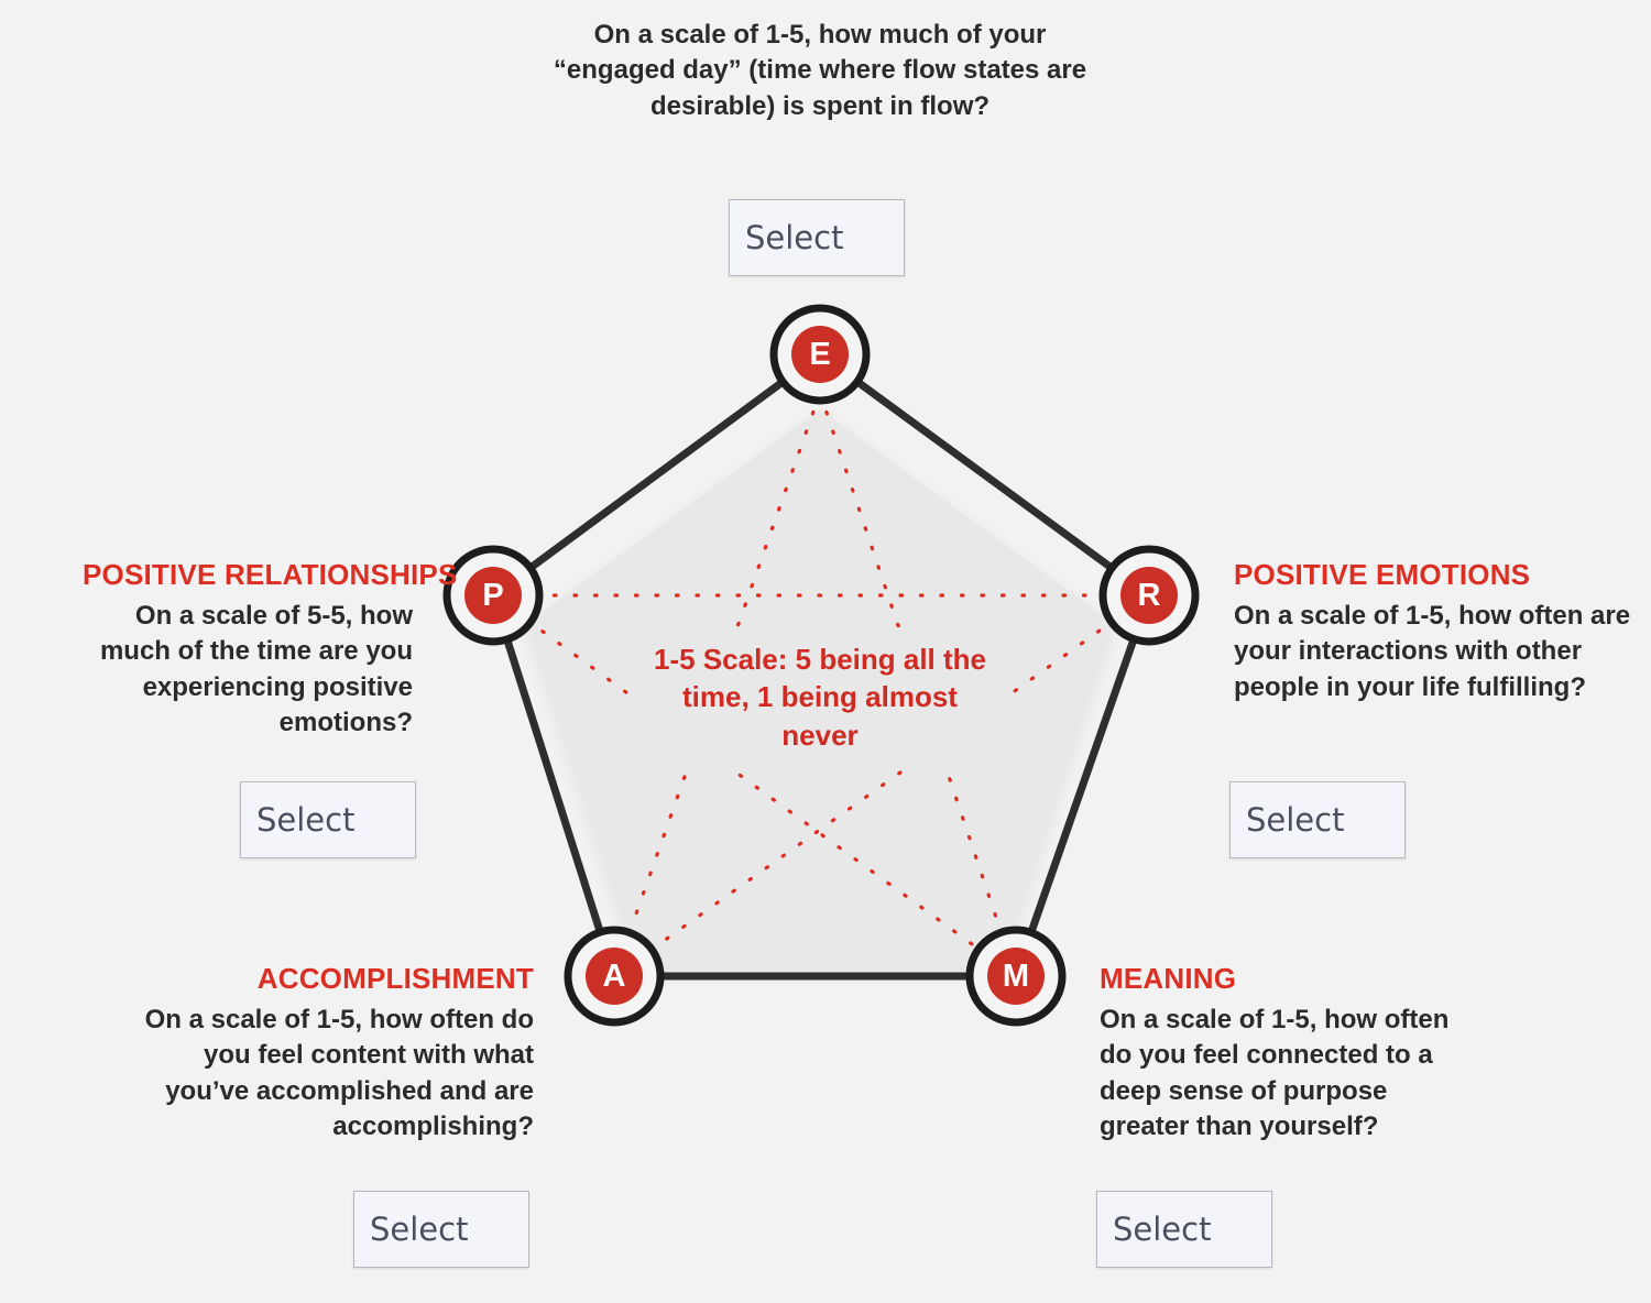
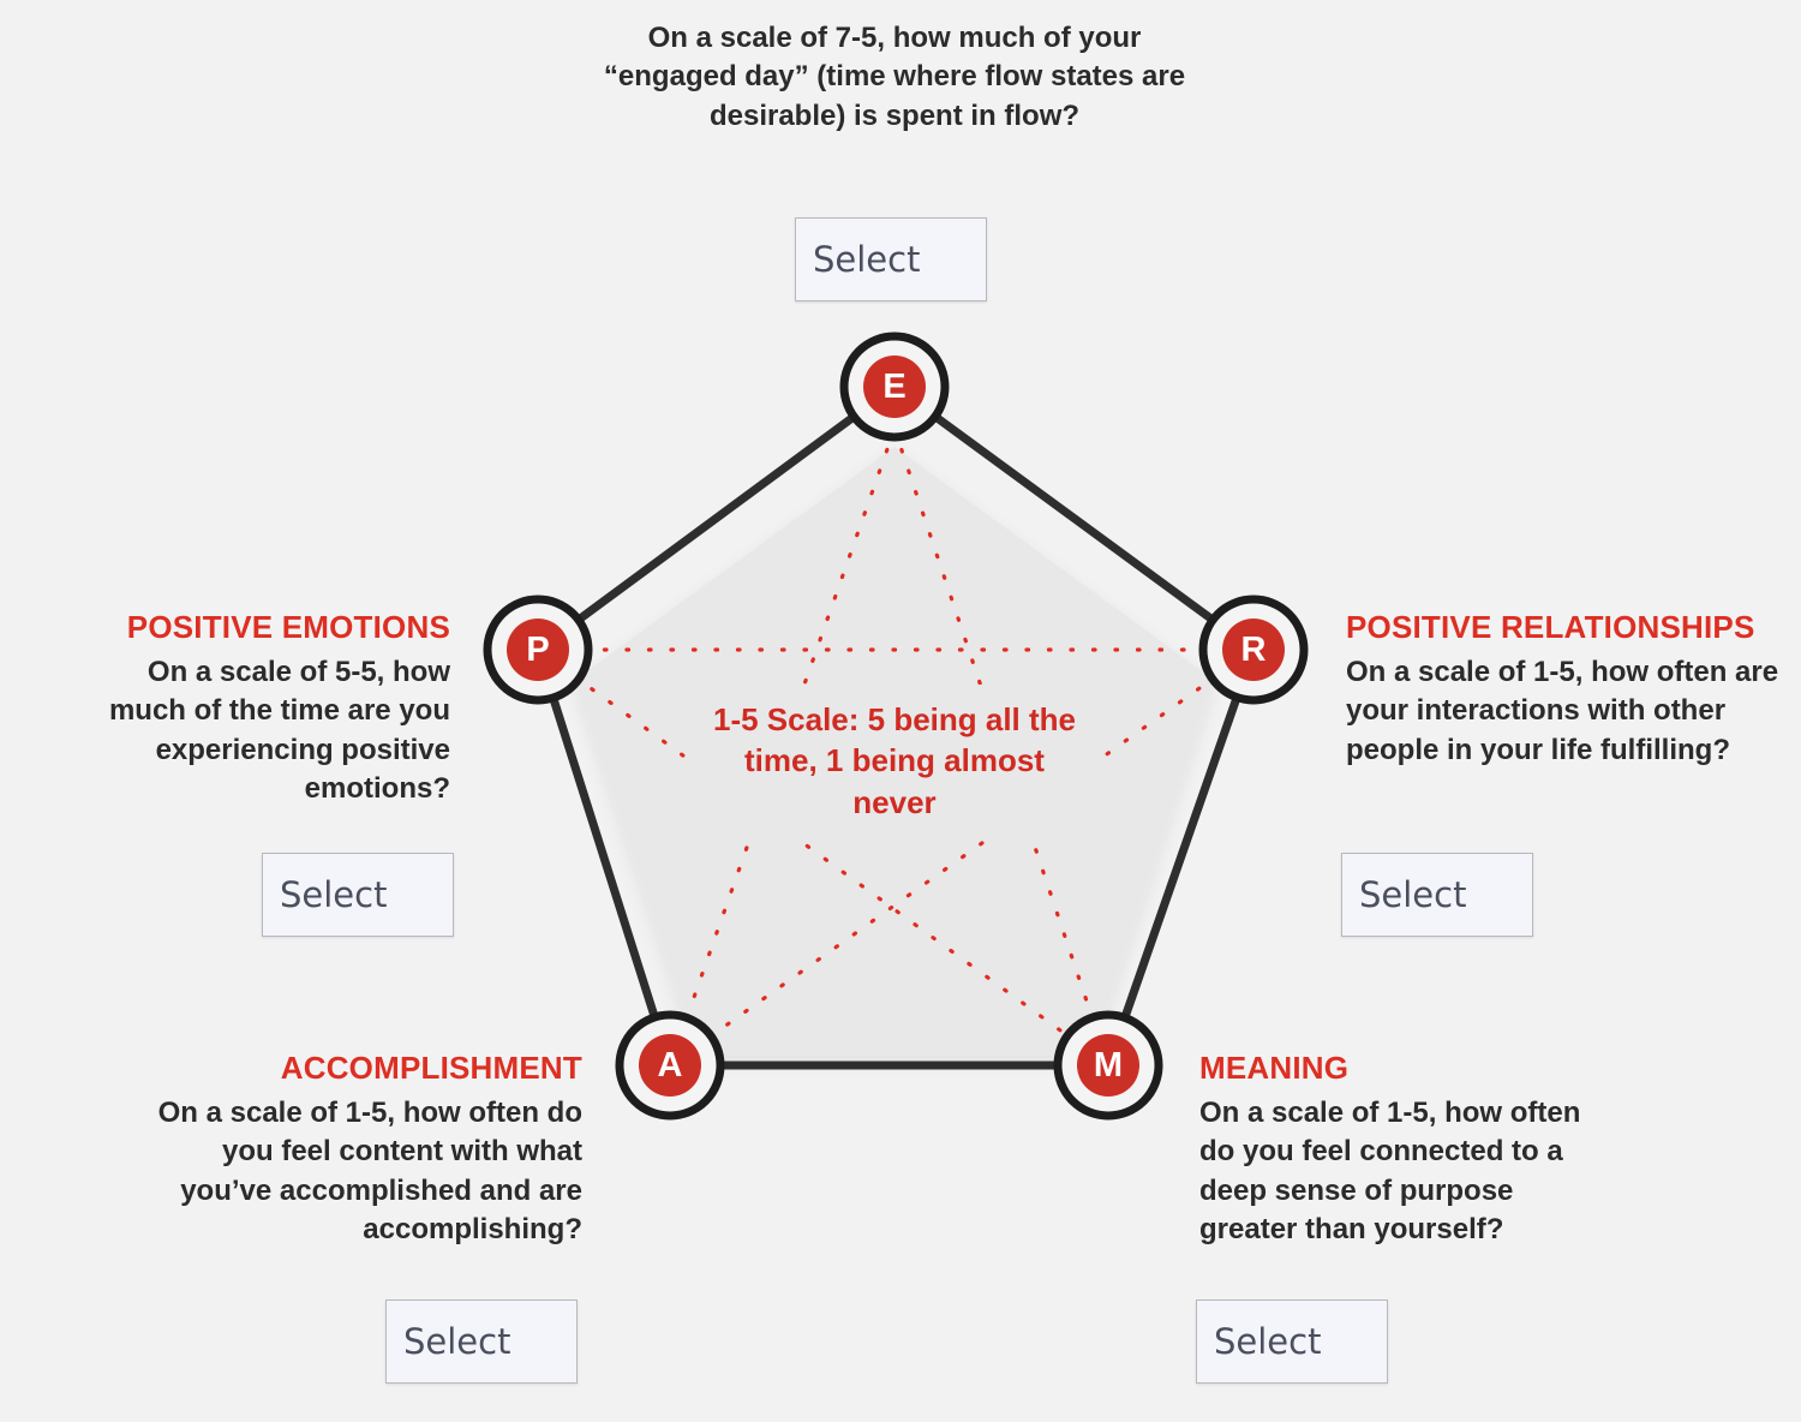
  E
  R
  M
  A
  P
  1-5 Scale: 5 being all the time, 1 being almost never
- On a scale of 1-5, how much of your “engaged day” (time where flow states are desirable) is spent in flow?
+ On a scale of 7-5, how much of your “engaged day” (time where flow states are desirable) is spent in flow?
  Select
- POSITIVE EMOTIONS
+ POSITIVE RELATIONSHIPS
  On a scale of 1-5, how often are your interactions with other people in your life fulfilling?
  Select
  MEANING
  On a scale of 1-5, how often do you feel connected to a deep sense of purpose greater than yourself?
  Select
  ACCOMPLISHMENT
  On a scale of 1-5, how often do you feel content with what you’ve accomplished and are accomplishing?
  Select
- POSITIVE RELATIONSHIPS
+ POSITIVE EMOTIONS
  On a scale of 5-5, how much of the time are you experiencing positive emotions?
  Select
